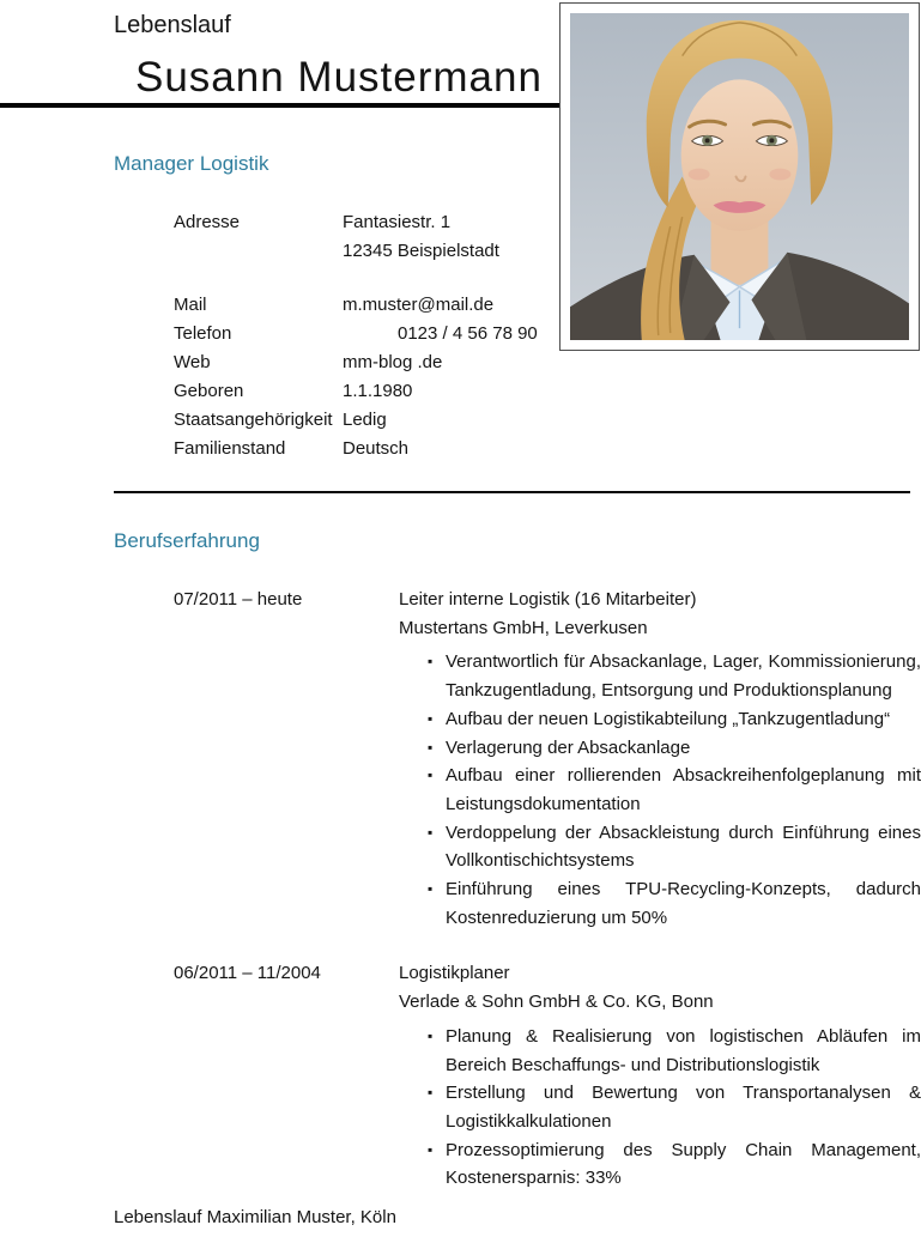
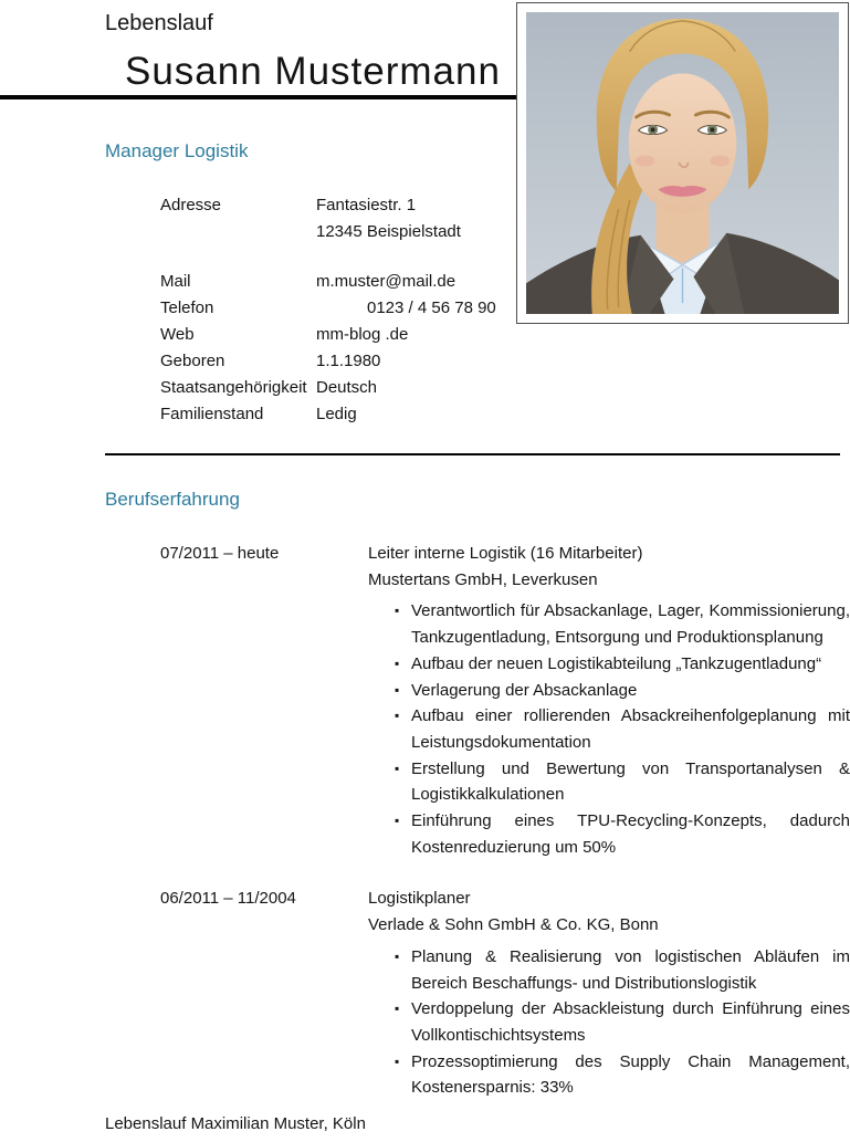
  Lebenslauf
  Susann Mustermann
  Manager Logistik
  Adresse
  Fantasiestr. 1
  12345 Beispielstadt
  Mail
  m.muster@mail.de
  Telefon
  0123 / 4 56 78 90
  Web
  mm-blog .de
  Geboren
  1.1.1980
  Staatsangehörigkeit
- Ledig
+ Deutsch
  Familienstand
- Deutsch
+ Ledig
  Berufserfahrung
  07/2011 – heute
  Leiter interne Logistik (16 Mitarbeiter)
  Mustertans GmbH, Leverkusen
  Verantwortlich für Absackanlage, Lager, Kommissionierung, Tankzugentladung, Entsorgung und Produktionsplanung
  Aufbau der neuen Logistikabteilung „Tankzugentladung“
  Verlagerung der Absackanlage
  Aufbau einer rollierenden Absackreihenfolgeplanung mit Leistungsdokumentation
- Verdoppelung der Absackleistung durch Einführung eines Vollkontischichtsystems
+ Erstellung und Bewertung von Transportanalysen & Logistikkalkulationen
  Einführung eines TPU-Recycling-Konzepts, dadurch Kostenreduzierung um 50%
  06/2011 – 11/2004
  Logistikplaner
  Verlade & Sohn GmbH & Co. KG, Bonn
  Planung & Realisierung von logistischen Abläufen im Bereich Beschaffungs- und Distributionslogistik
- Erstellung und Bewertung von Transportanalysen & Logistikkalkulationen
+ Verdoppelung der Absackleistung durch Einführung eines Vollkontischichtsystems
  Prozessoptimierung des Supply Chain Management, Kostenersparnis: 33%
  Lebenslauf Maximilian Muster, Köln
